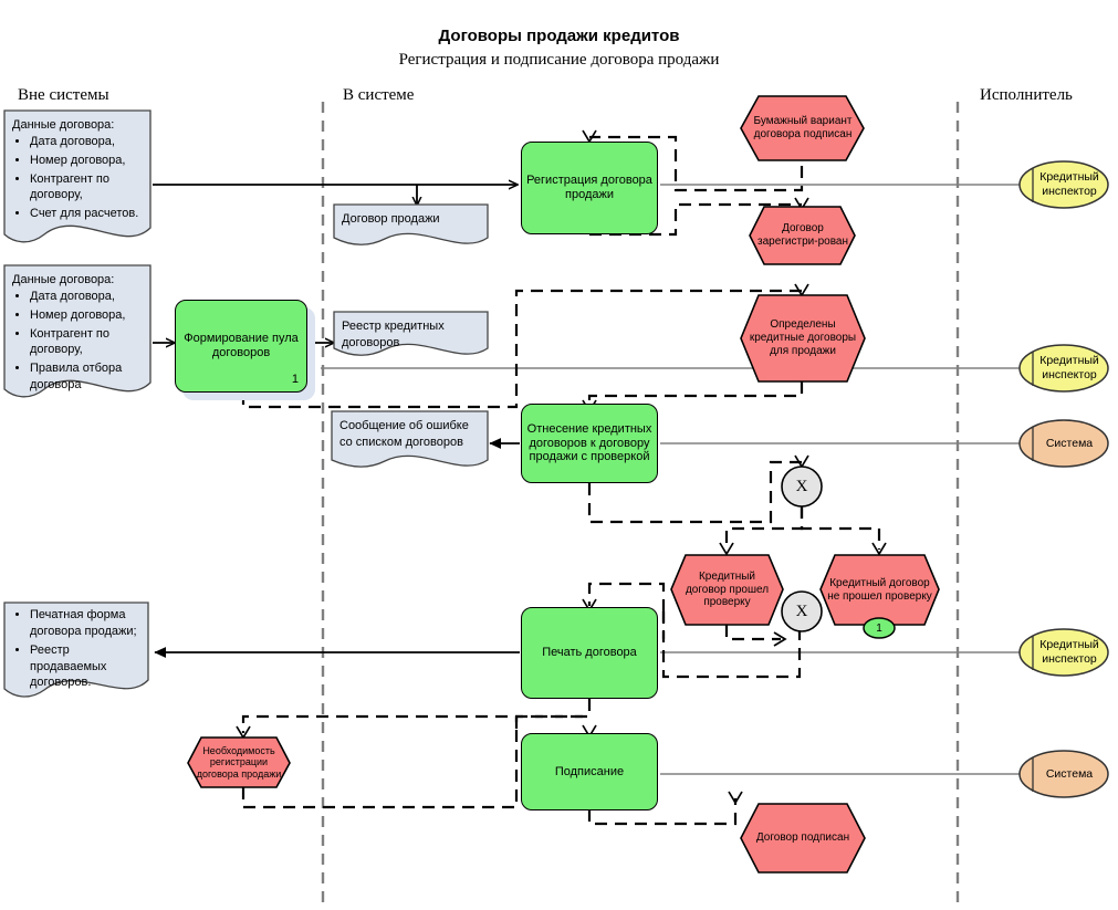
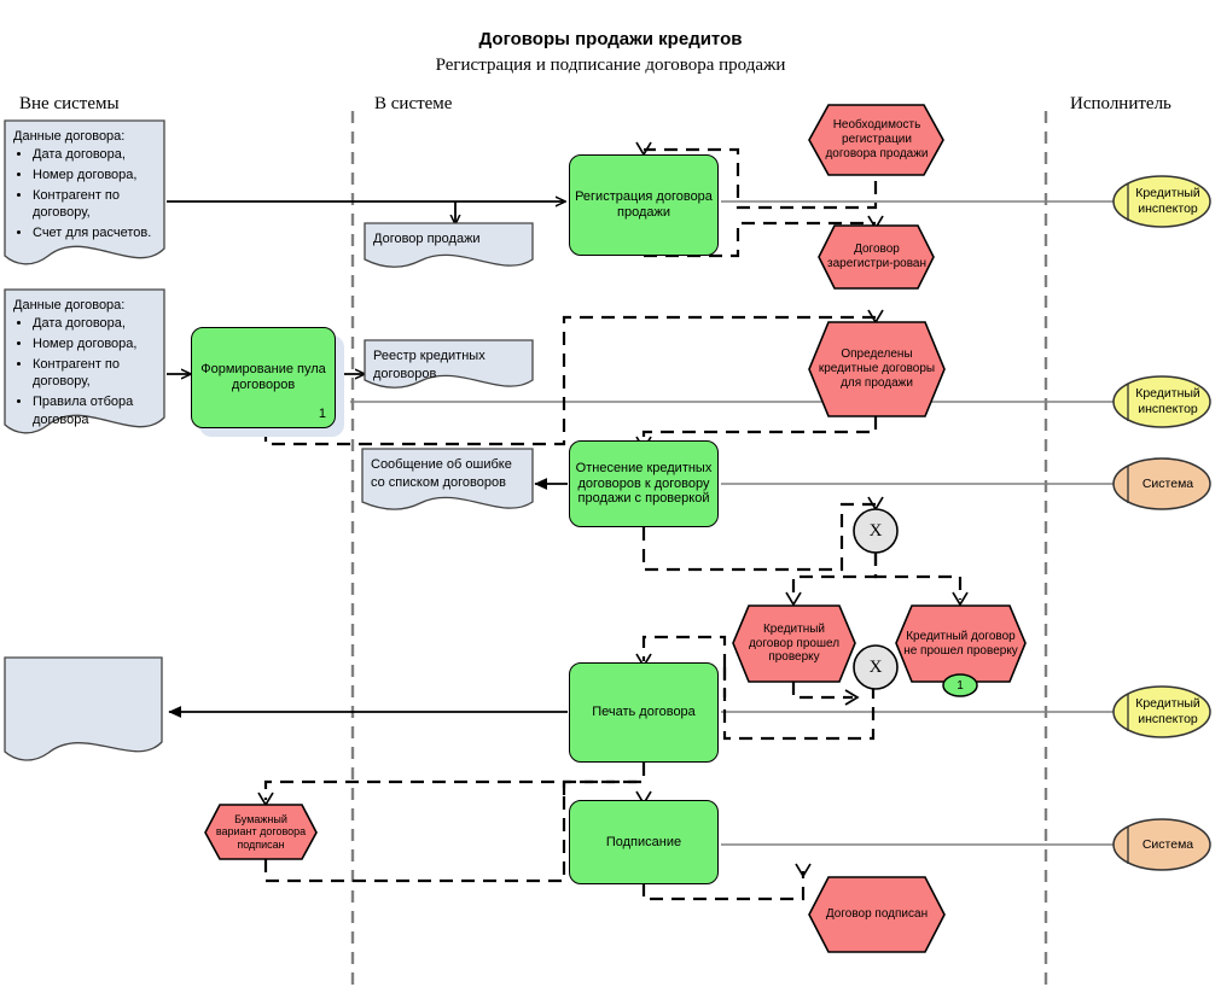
  Договоры продажи кредитов
  Регистрация и подписание договора продажи
  Вне системы
  В системе
  Исполнитель
  Данные договора:
  Дата договора,
  Номер договора,
  Контрагент по договору,
  Счет для расчетов.
  Данные договора:
  Дата договора,
  Номер договора,
  Контрагент по договору,
  Правила отбора договора
  Договор продажи
  Реестр кредитных договоров
  Сообщение об ошибке со списком договоров
- Печатная форма договора продажи;
- Реестр продаваемых договоров.
  Регистрация договора продажи
  Формирование пула договоров
  1
  Отнесение кредитных договоров к договору продажи с проверкой
  Печать договора
  Подписание
- Бумажный вариант договора подписан
+ Необходимость регистрации договора продажи
  Договор зарегистри-рован
  Определены кредитные договоры для продажи
  Кредитный договор прошел проверку
  Кредитный договор не прошел проверку
- Необходимость регистрации договора продажи
+ Бумажный вариант договора подписан
  Договор подписан
  Кредитный инспектор
  Кредитный инспектор
  Система
  Кредитный инспектор
  Система
  X
  X
  1
